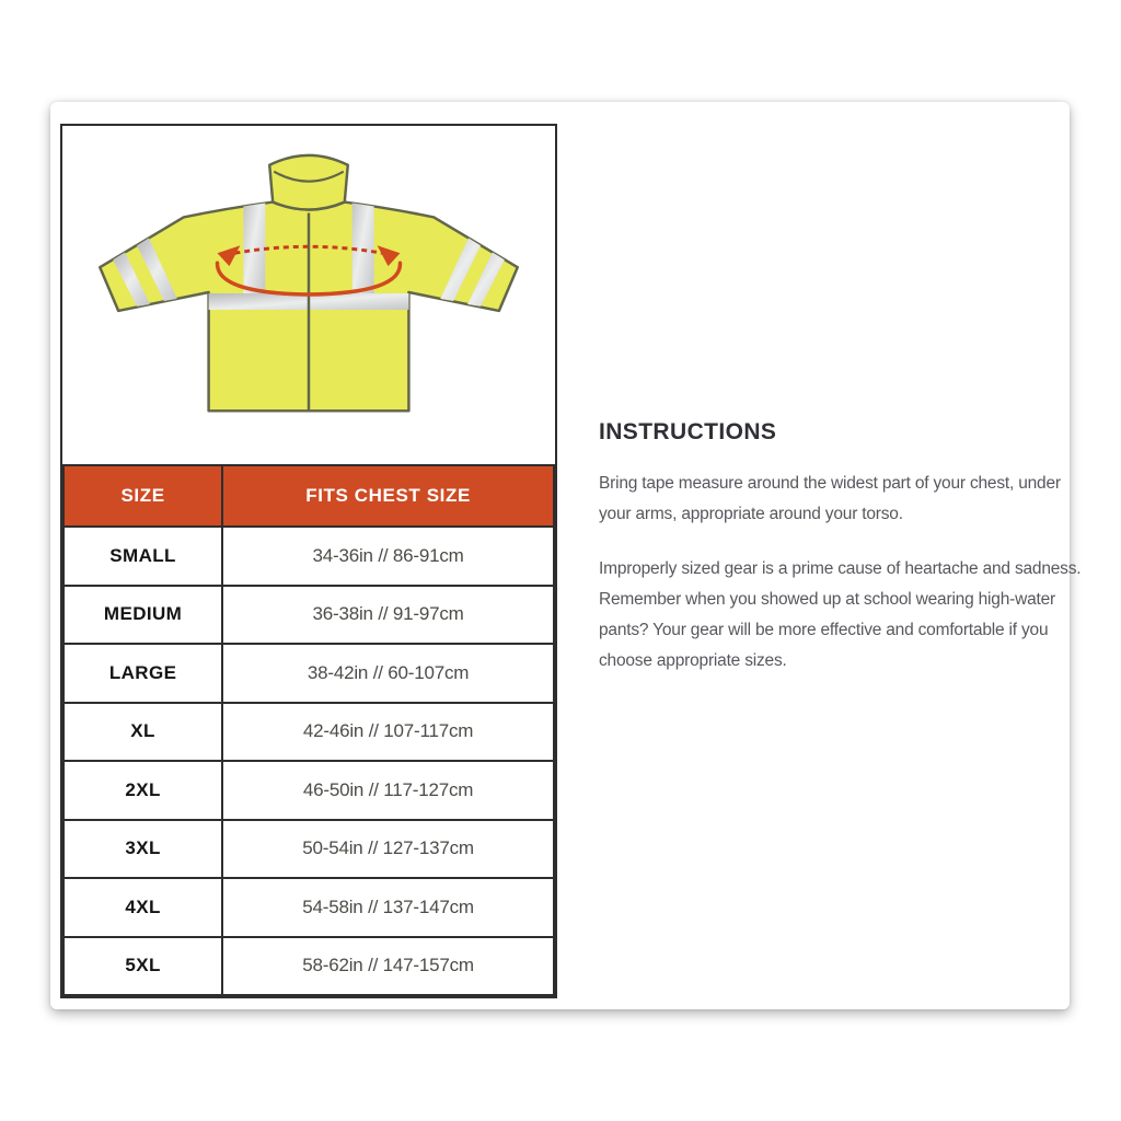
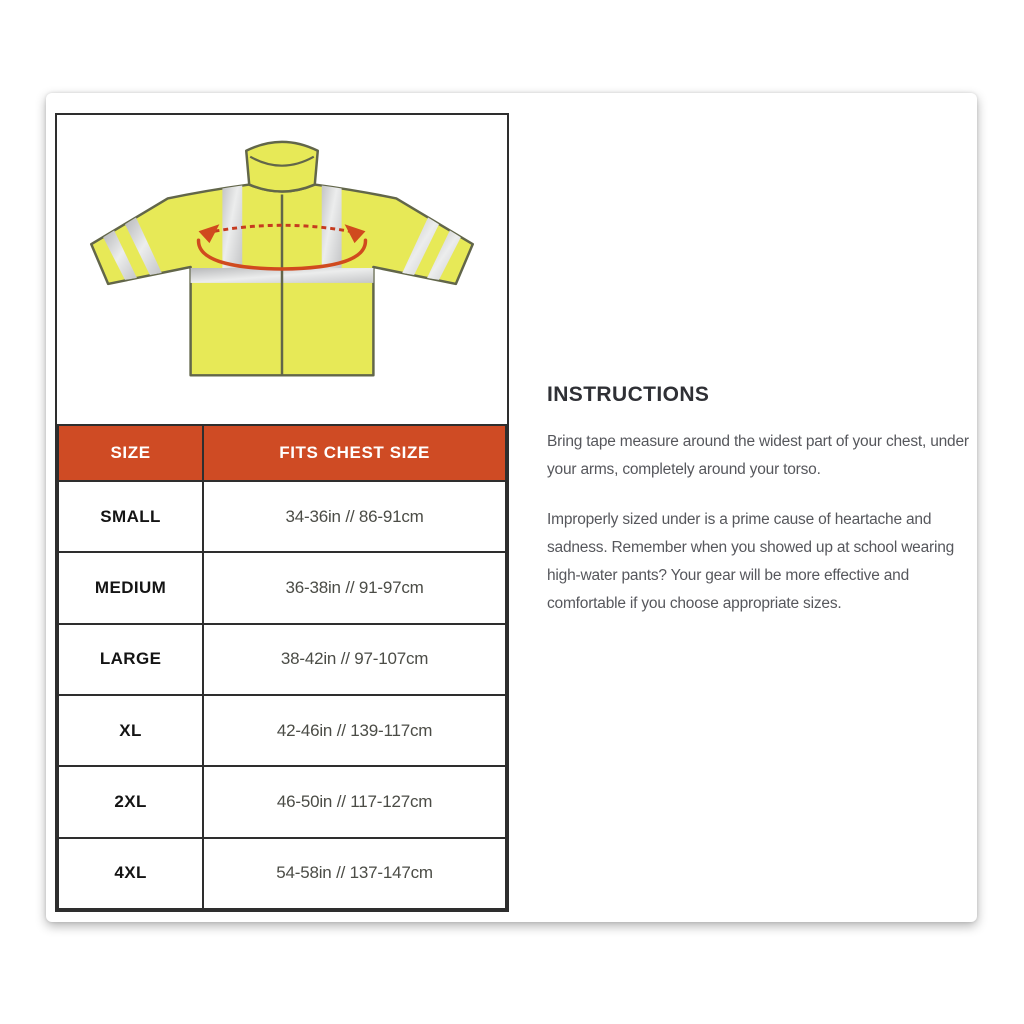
  SIZE	FITS CHEST SIZE
  SMALL	34-36in // 86-91cm
  MEDIUM	36-38in // 91-97cm
- LARGE	38-42in // 60-107cm
+ LARGE	38-42in // 97-107cm
- XL	42-46in // 107-117cm
+ XL	42-46in // 139-117cm
  2XL	46-50in // 117-127cm
- 3XL	50-54in // 127-137cm
  4XL	54-58in // 137-147cm
- 5XL	58-62in // 147-157cm
  INSTRUCTIONS
- Bring tape measure around the widest part of your chest, under your arms, appropriate around your torso.
+ Bring tape measure around the widest part of your chest, under your arms, completely around your torso.
- Improperly sized gear is a prime cause of heartache and sadness. Remember when you showed up at school wearing high-water pants? Your gear will be more effective and comfortable if you choose appropriate sizes.
+ Improperly sized under is a prime cause of heartache and sadness. Remember when you showed up at school wearing high-water pants? Your gear will be more effective and comfortable if you choose appropriate sizes.
